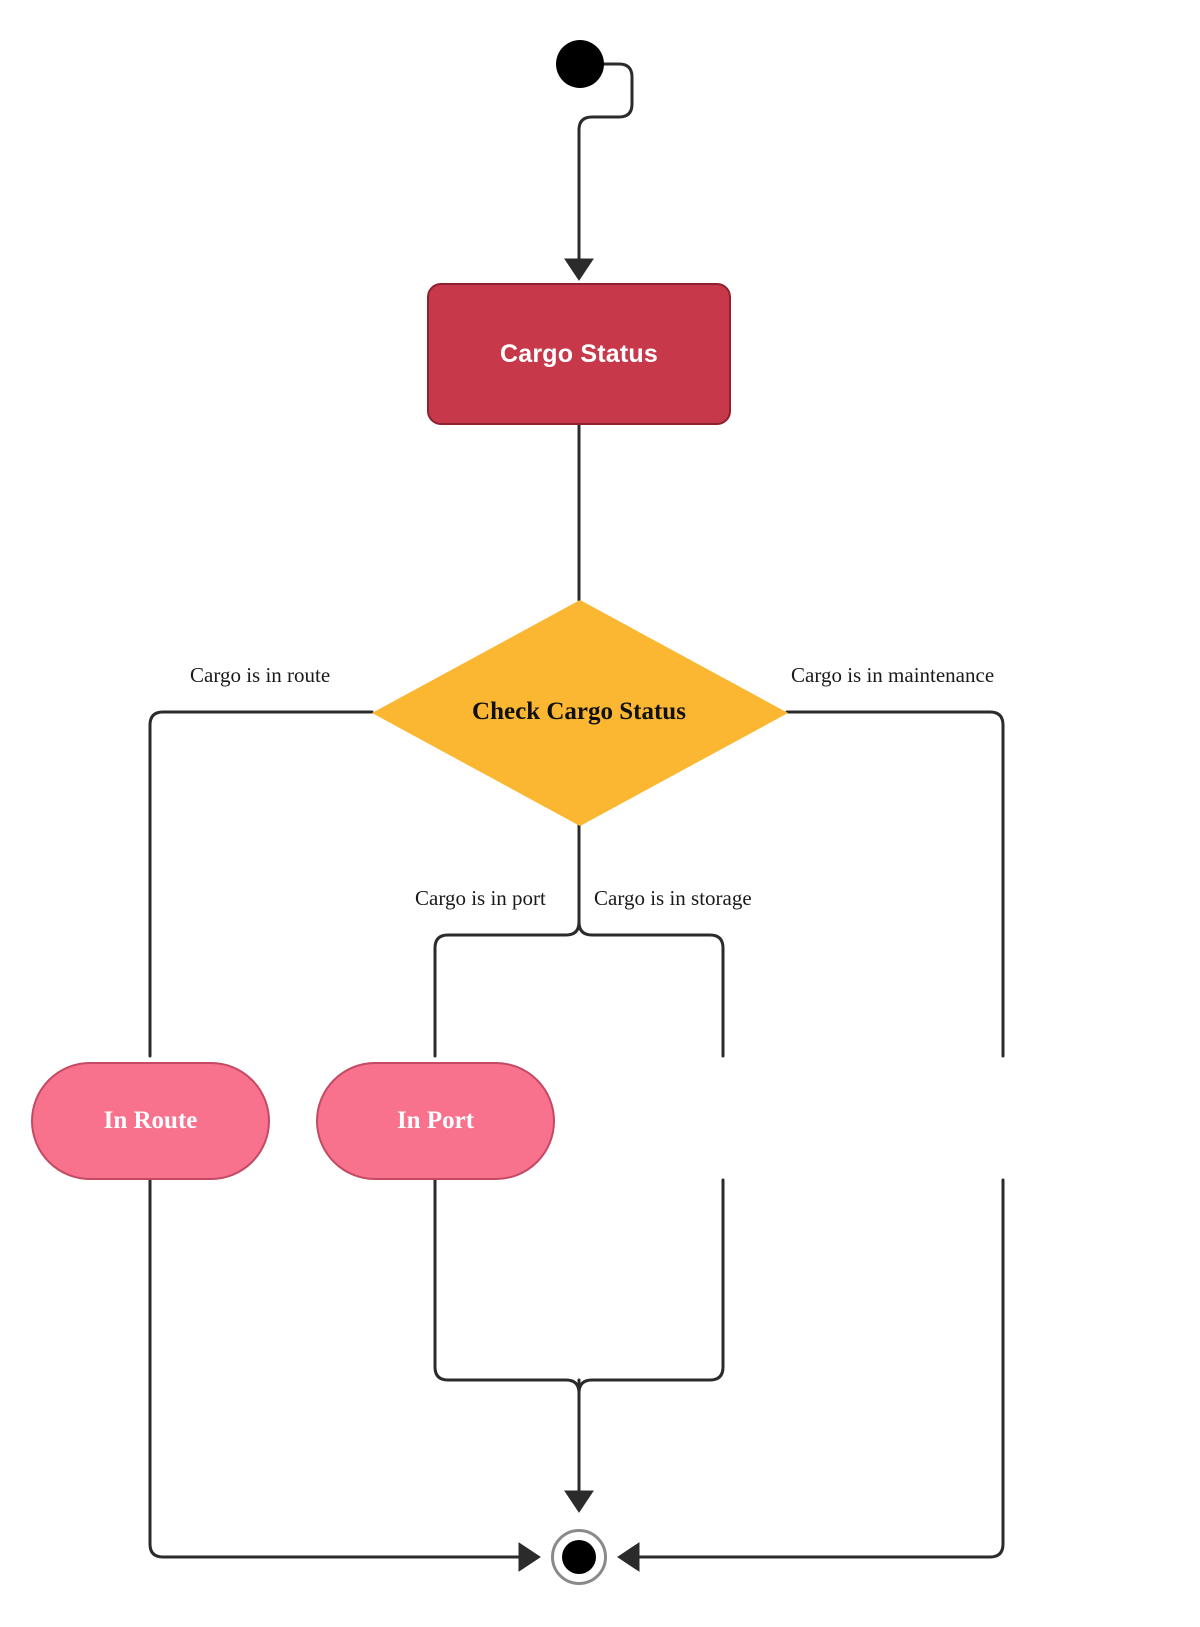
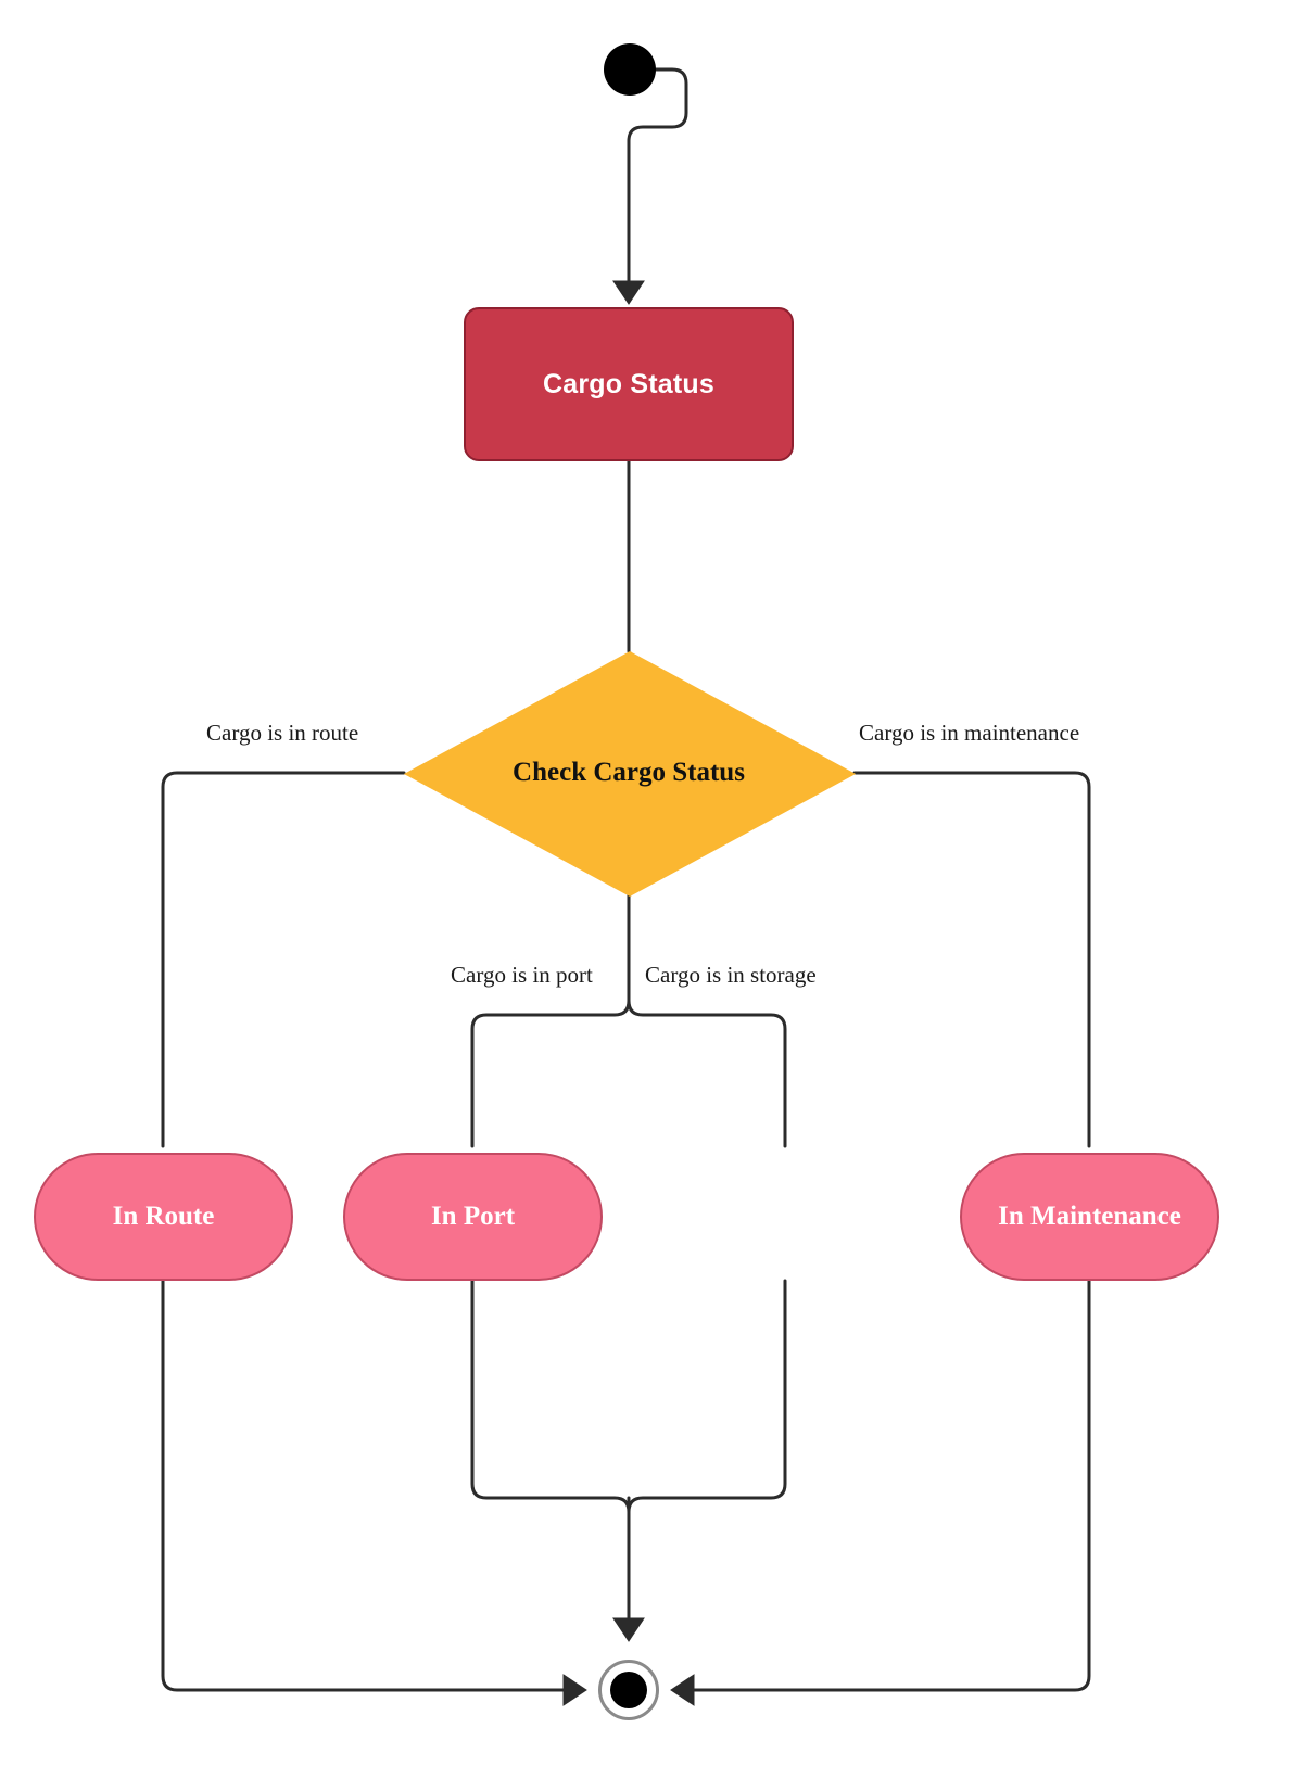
  Cargo Status
  Check Cargo Status
  In Route
  In Port
+ In Maintenance
  Cargo is in route
  Cargo is in port
  Cargo is in storage
  Cargo is in maintenance
